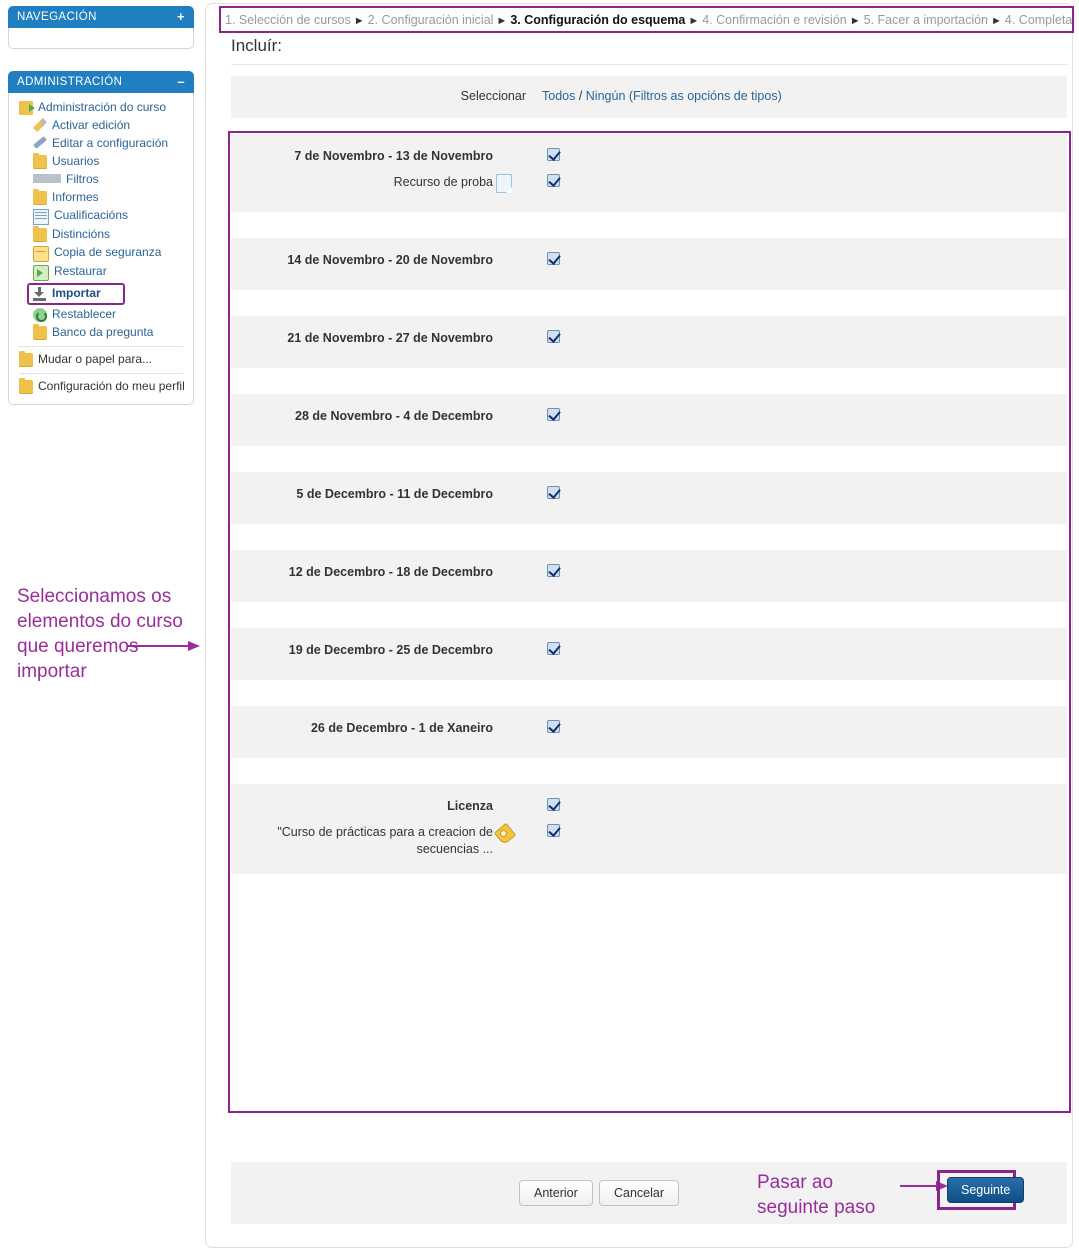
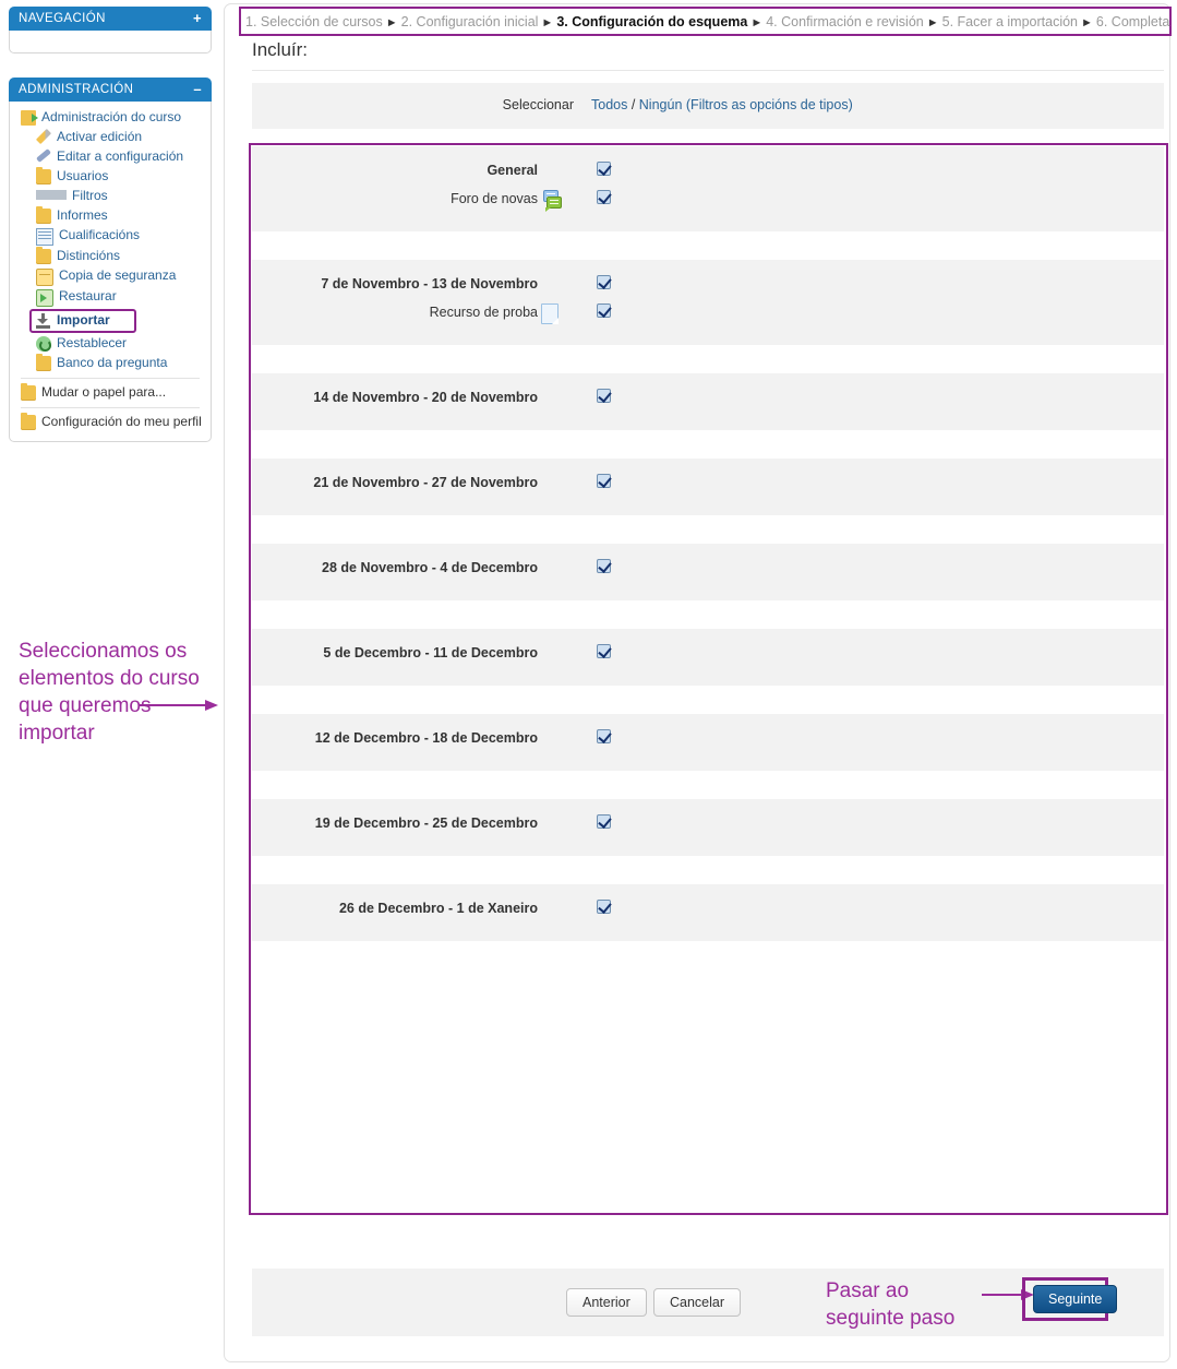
  NAVEGACIÓN
  +
  ADMINISTRACIÓN
  –
  Administración do curso
  Activar edición
  Editar a configuración
  Usuarios
  Filtros
  Informes
  Cualificacións
  Distincións
  Copia de seguranza
  Restaurar
  Importar
  Restablecer
  Banco da pregunta
  Mudar o papel para...
  Configuración do meu perfil
  Seleccionamos os elementos do curso que queremo importar
- 1. Selección de cursos ► 2. Configuración inicial ► 3. Configuración do esquema ► 4. Confirmación e revisión ► 5. Facer a importación ► 4. Completa
+ 1. Selección de cursos ► 2. Configuración inicial ► 3. Configuración do esquema ► 4. Confirmación e revisión ► 5. Facer a importación ► 6. Completa
  Incluír:
  Seleccionar
  Todos / Ningún (Filtros as opcións de tipos)
+ General
+ Foro de novas
  7 de Novembro - 13 de Novembro
  Recurso de proba
  14 de Novembro - 20 de Novembro
  21 de Novembro - 27 de Novembro
  28 de Novembro - 4 de Decembro
  5 de Decembro - 11 de Decembro
  12 de Decembro - 18 de Decembro
  19 de Decembro - 25 de Decembro
  26 de Decembro - 1 de Xaneiro
- Licenza
- "Curso de prácticas para a creacion de secuencias ...
  Anterior
  Cancelar
  Pasar ao seguinte paso
  Seguinte
